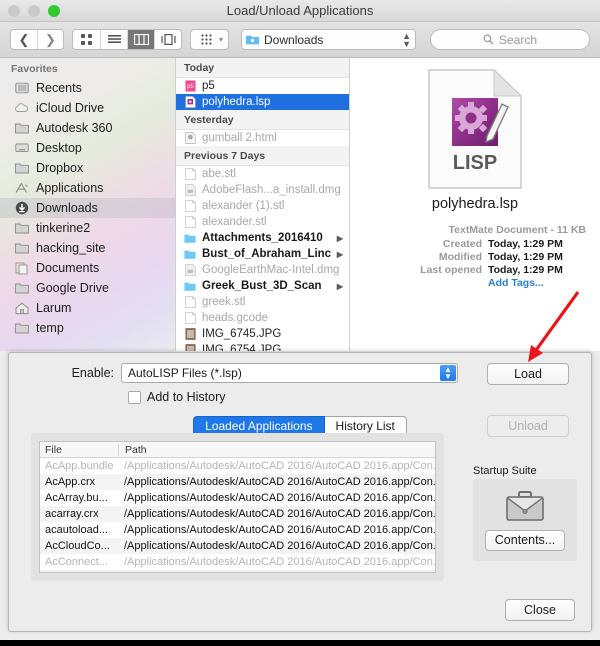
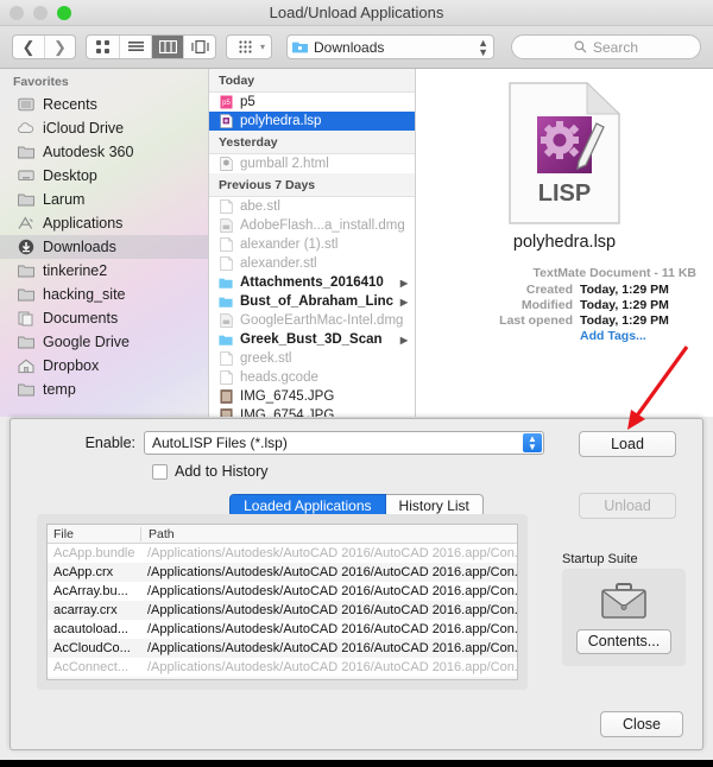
  Load/Unload Applications
  ❮
  ❯
  ▾
  Downloads
  ▲
  ▼
  Search
  Favorites
  Recents
  iCloud Drive
  Autodesk 360
  Desktop
- Dropbox
+ Larum
  Applications
  Downloads
  tinkerine2
  hacking_site
  Documents
  Google Drive
- Larum
+ Dropbox
  temp
  Today
  p5
  polyhedra.lsp
  Yesterday
  gumball 2.html
  Previous 7 Days
  abe.stl
  AdobeFlash...a_install.dmg
  alexander (1).stl
  alexander.stl
  Attachments_2016410
  ▶
  Bust_of_Abraham_Linc
  ▶
  GoogleEarthMac-Intel.dmg
  Greek_Bust_3D_Scan
  ▶
  greek.stl
  heads.gcode
  IMG_6745.JPG
  IMG_6754.JPG
  LISP
  polyhedra.lsp
  TextMate Document - 11 KB
  Created
  Today, 1:29 PM
  Modified
  Today, 1:29 PM
  Last opened
  Today, 1:29 PM
  Add Tags...
  Enable:
  AutoLISP Files (*.lsp)
  ▲
  ▼
  Load
  Add to History
  Loaded Applications
  History List
  Unload
  File
  Path
  AcApp.bundle
  /Applications/Autodesk/AutoCAD 2016/AutoCAD 2016.app/Con.
  AcApp.crx
  /Applications/Autodesk/AutoCAD 2016/AutoCAD 2016.app/Con.
  AcArray.bu...
  /Applications/Autodesk/AutoCAD 2016/AutoCAD 2016.app/Con.
  acarray.crx
  /Applications/Autodesk/AutoCAD 2016/AutoCAD 2016.app/Con.
  acautoload...
  /Applications/Autodesk/AutoCAD 2016/AutoCAD 2016.app/Con.
  AcCloudCo...
  /Applications/Autodesk/AutoCAD 2016/AutoCAD 2016.app/Con.
  AcConnect...
  /Applications/Autodesk/AutoCAD 2016/AutoCAD 2016.app/Con.
  Startup Suite
  Contents...
  Close
